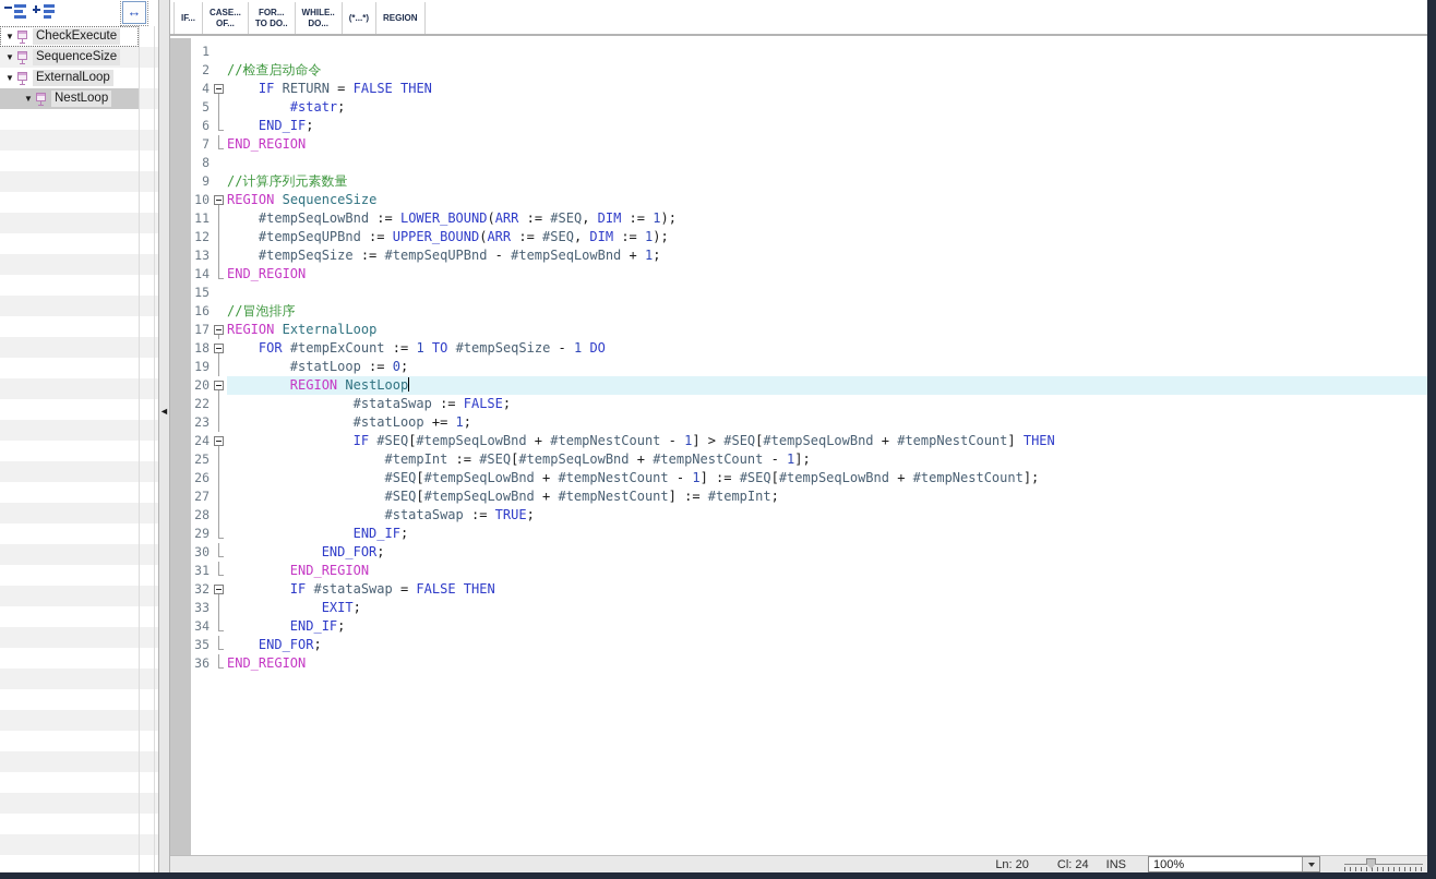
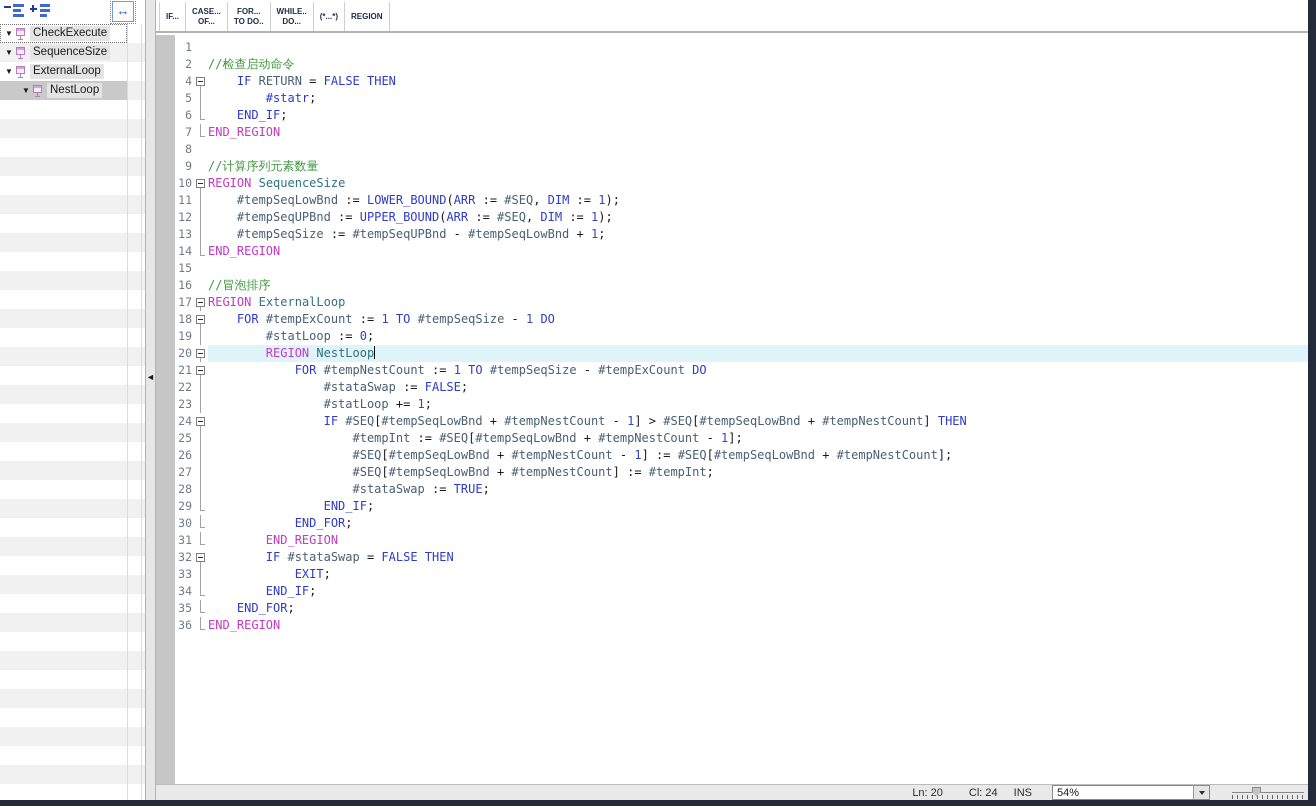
  ↔
  ▼
  CheckExecute
  ▼
  SequenceSize
  ▼
  ExternalLoop
  ▼
  NestLoop
  ◄
  IF...
  CASE...
  OF...
  FOR...
  TO DO..
  WHILE..
  DO...
  (*...*)
  REGION
  1
  2
  //检查启动命令
  4
  IF RETURN = FALSE THEN
  5
  #statr;
  6
  END_IF;
  7
  END_REGION
  8
  9
  //计算序列元素数量
  10
  REGION SequenceSize
  11
  #tempSeqLowBnd := LOWER_BOUND(ARR := #SEQ, DIM := 1);
  12
  #tempSeqUPBnd := UPPER_BOUND(ARR := #SEQ, DIM := 1);
  13
  #tempSeqSize := #tempSeqUPBnd - #tempSeqLowBnd + 1;
  14
  END_REGION
  15
  16
  //冒泡排序
  17
  REGION ExternalLoop
  18
  FOR #tempExCount := 1 TO #tempSeqSize - 1 DO
  19
  #statLoop := 0;
  20
  REGION NestLoop
+ 21
+ FOR #tempNestCount := 1 TO #tempSeqSize - #tempExCount DO
  22
  #stataSwap := FALSE;
  23
  #statLoop += 1;
  24
  IF #SEQ[#tempSeqLowBnd + #tempNestCount - 1] > #SEQ[#tempSeqLowBnd + #tempNestCount] THEN
  25
  #tempInt := #SEQ[#tempSeqLowBnd + #tempNestCount - 1];
  26
  #SEQ[#tempSeqLowBnd + #tempNestCount - 1] := #SEQ[#tempSeqLowBnd + #tempNestCount];
  27
  #SEQ[#tempSeqLowBnd + #tempNestCount] := #tempInt;
  28
  #stataSwap := TRUE;
  29
  END_IF;
  30
  END_FOR;
  31
  END_REGION
  32
  IF #stataSwap = FALSE THEN
  33
  EXIT;
  34
  END_IF;
  35
  END_FOR;
  36
  END_REGION
  Ln: 20
  Cl: 24
  INS
- 100%
+ 54%
